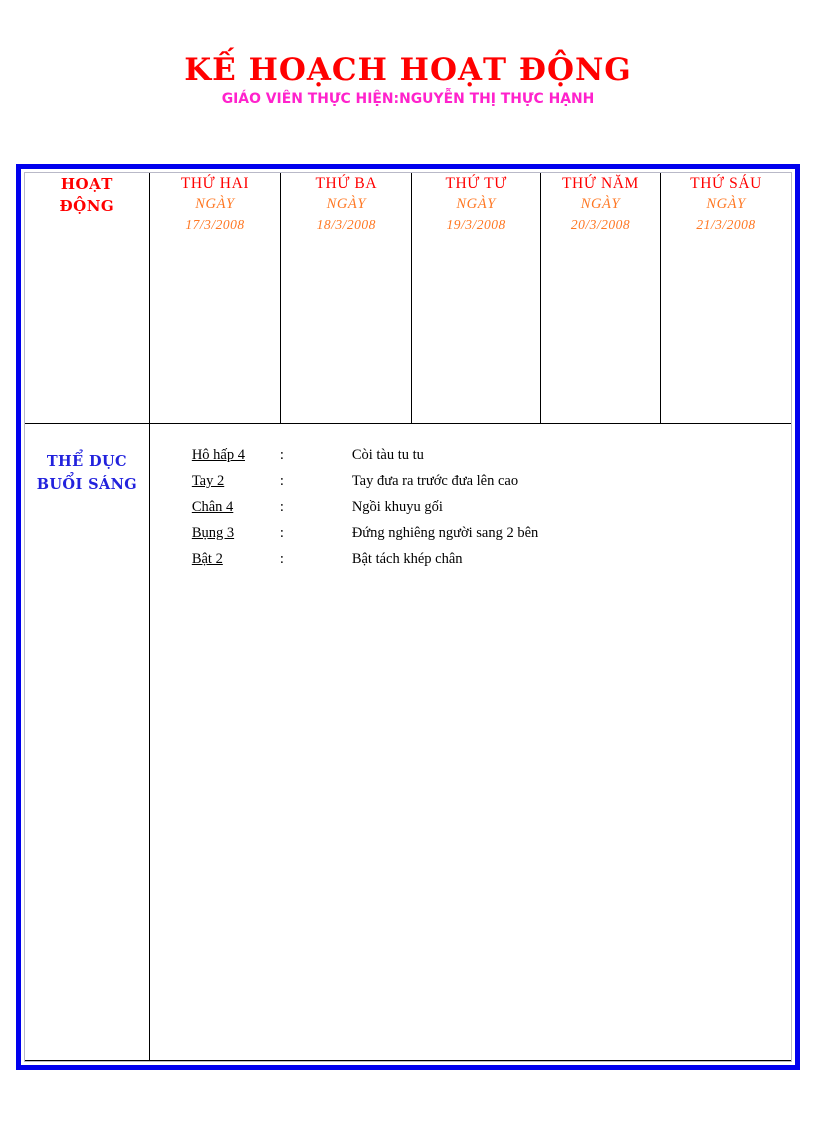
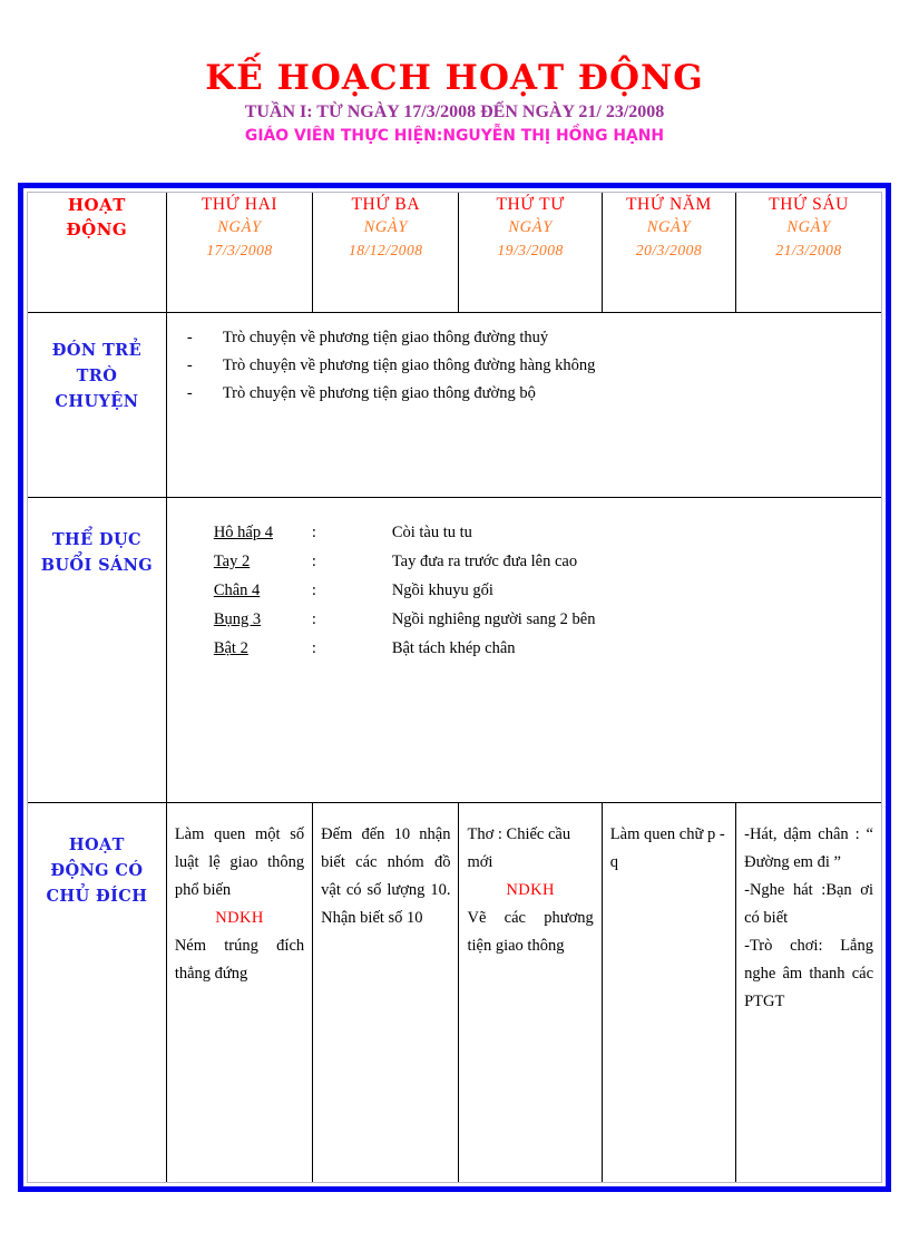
  KẾ HOẠCH HOẠT ĐỘNG
+ TUẦN I: TỪ NGÀY 17/3/2008 ĐẾN NGÀY 21/ 23/2008
- GIÁO VIÊN THỰC HIỆN:NGUYỄN THỊ THỰC HẠNH
+ GIÁO VIÊN THỰC HIỆN:NGUYỄN THỊ HỒNG HẠNH
- HOẠT ĐỘNG	THỨ HAI NGÀY 17/3/2008	THỨ BA NGÀY 18/3/2008	THỨ TƯ NGÀY 19/3/2008	THỨ NĂM NGÀY 20/3/2008	THỨ SÁU NGÀY 21/3/2008
+ HOẠT ĐỘNG	THỨ HAI NGÀY 17/3/2008	THỨ BA NGÀY 18/12/2008	THỨ TƯ NGÀY 19/3/2008	THỨ NĂM NGÀY 20/3/2008	THỨ SÁU NGÀY 21/3/2008
+ ĐÓN TRẺ TRÒ CHUYỆN	- Trò chuyện về phương tiện giao thông đường thuỷ - Trò chuyện về phương tiện giao thông đường hàng không - Trò chuyện về phương tiện giao thông đường bộ
- THỂ DỤC BUỔI SÁNG	Hô hấp 4 : Còi tàu tu tu Tay 2 : Tay đưa ra trước đưa lên cao Chân 4 : Ngồi khuyu gối Bụng 3 : Đứng nghiêng người sang 2 bên Bật 2 : Bật tách khép chân
+ THỂ DỤC BUỔI SÁNG	Hô hấp 4 : Còi tàu tu tu Tay 2 : Tay đưa ra trước đưa lên cao Chân 4 : Ngồi khuyu gối Bụng 3 : Ngồi nghiêng người sang 2 bên Bật 2 : Bật tách khép chân
+ HOẠT ĐỘNG CÓ CHỦ ĐÍCH	Làm quen một số luật lệ giao thông phổ biến NDKH Ném trúng đích thẳng đứng	Đếm đến 10 nhận biết các nhóm đồ vật có số lượng 10. Nhận biết số 10	Thơ : Chiếc cầu mới NDKH Vẽ các phương tiện giao thông	Làm quen chữ p - q	-Hát, dậm chân : “ Đường em đi ” -Nghe hát :Bạn ơi có biết -Trò chơi: Lắng nghe âm thanh các PTGT
